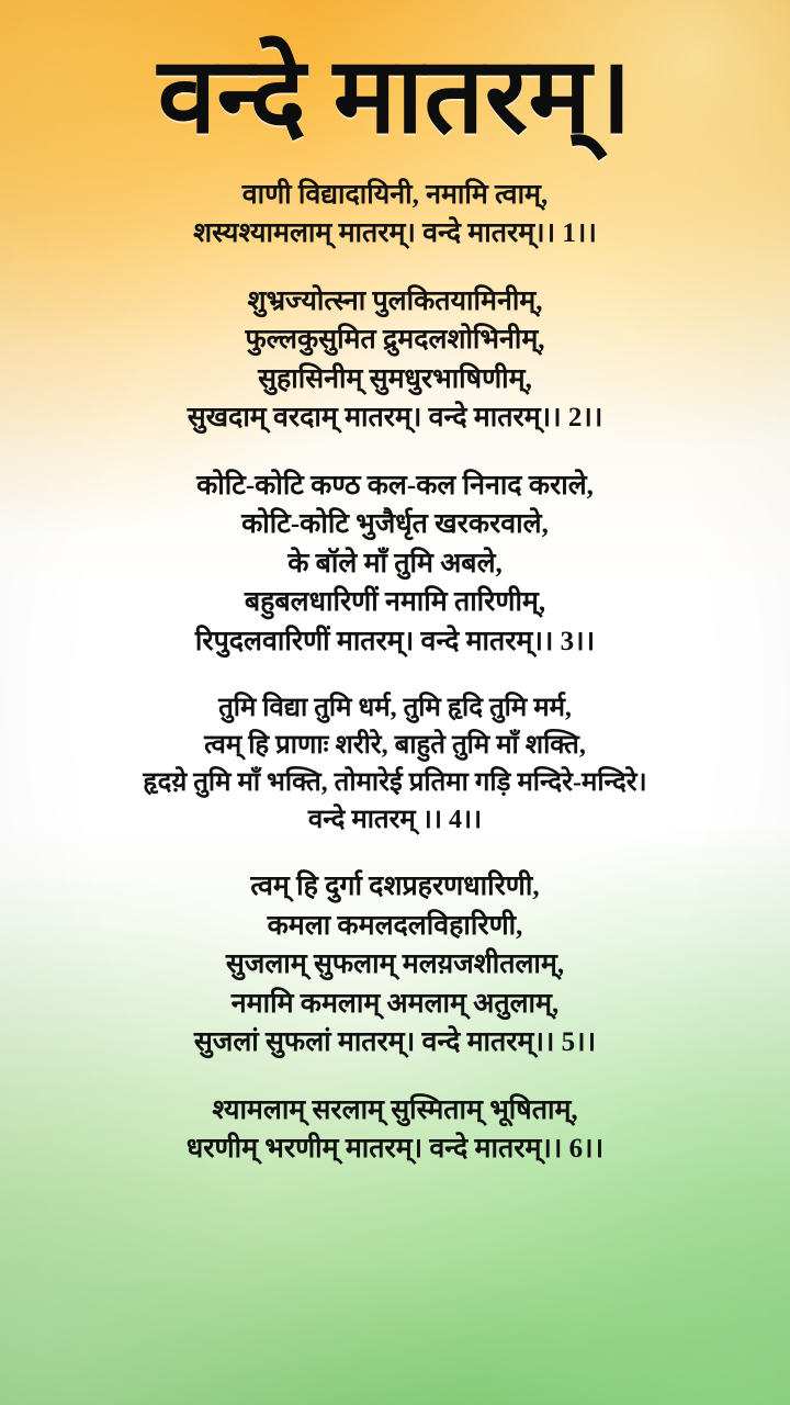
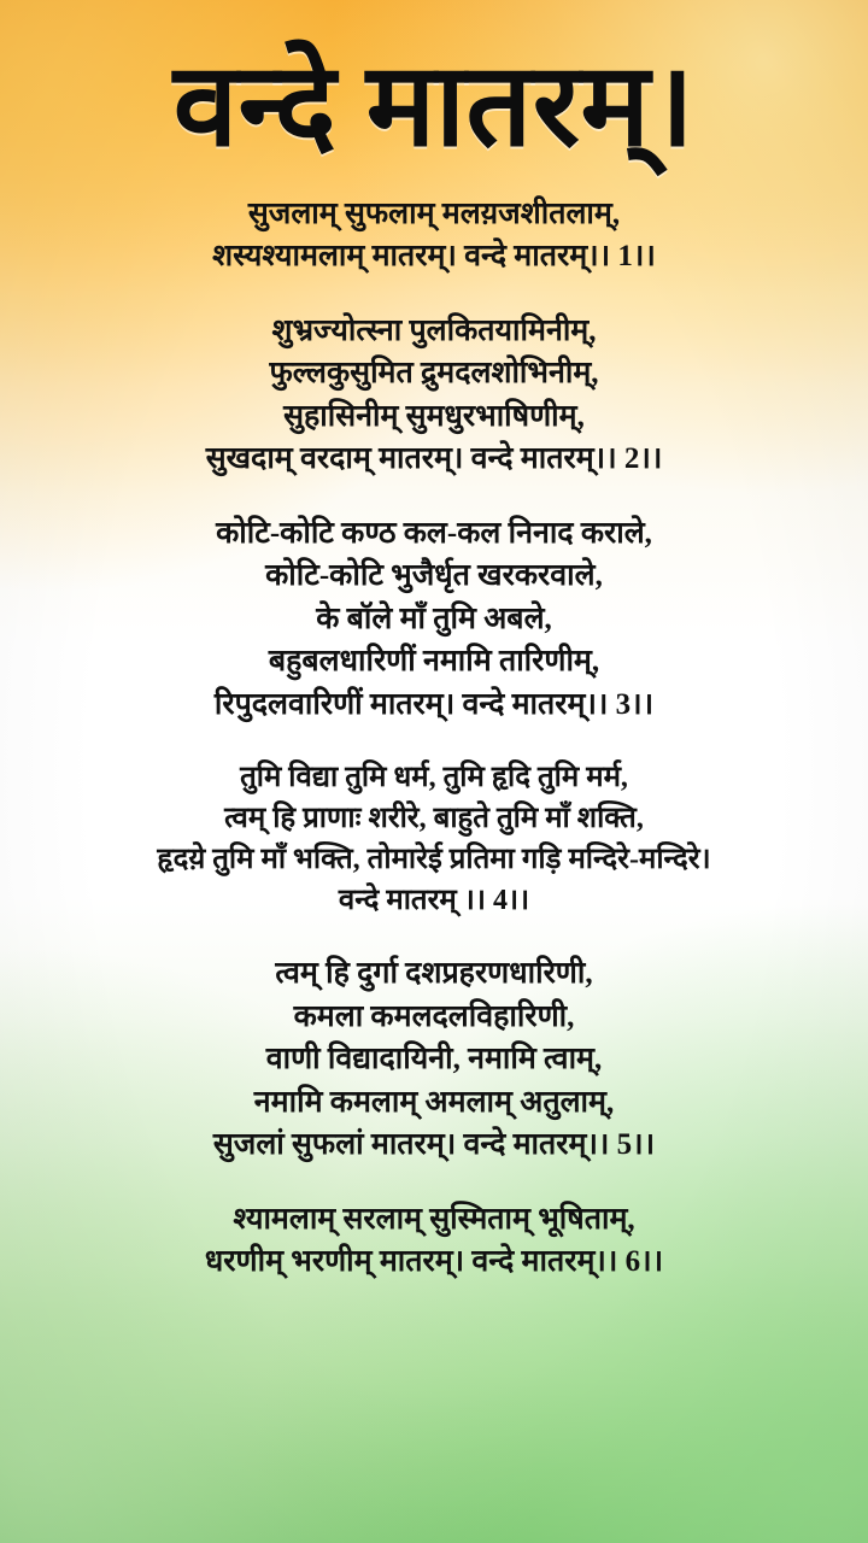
  वन्दे मातरम्।
- वाणी विद्यादायिनी, नमामि त्वाम्,
+ सुजलाम् सुफलाम् मलय़जशीतलाम्,
  शस्यश्यामलाम् मातरम्। वन्दे मातरम्।। 1।।
  शुभ्रज्योत्स्ना पुलकितयामिनीम्,
  फुल्लकुसुमित द्रुमदलशोभिनीम्,
  सुहासिनीम् सुमधुरभाषिणीम्,
  सुखदाम् वरदाम् मातरम्। वन्दे मातरम्।। 2।।
  कोटि-कोटि कण्ठ कल-कल निनाद कराले,
  कोटि-कोटि भुजैर्धृत खरकरवाले,
  के बॉले माँ तुमि अबले,
  बहुबलधारिणीं नमामि तारिणीम्,
  रिपुदलवारिणीं मातरम्। वन्दे मातरम्।। 3।।
  तुमि विद्या तुमि धर्म, तुमि हृदि तुमि मर्म,
  त्वम् हि प्राणाः शरीरे, बाहुते तुमि माँ शक्ति,
  हृदय़े तुमि माँ भक्ति, तोमारेई प्रतिमा गड़ि मन्दिरे-मन्दिरे।
  वन्दे मातरम् ।। 4।।
  त्वम् हि दुर्गा दशप्रहरणधारिणी,
  कमला कमलदलविहारिणी,
- सुजलाम् सुफलाम् मलय़जशीतलाम्,
+ वाणी विद्यादायिनी, नमामि त्वाम्,
  नमामि कमलाम् अमलाम् अतुलाम्,
  सुजलां सुफलां मातरम्। वन्दे मातरम्।। 5।।
  श्यामलाम् सरलाम् सुस्मिताम् भूषिताम्,
  धरणीम् भरणीम् मातरम्। वन्दे मातरम्।। 6।।
